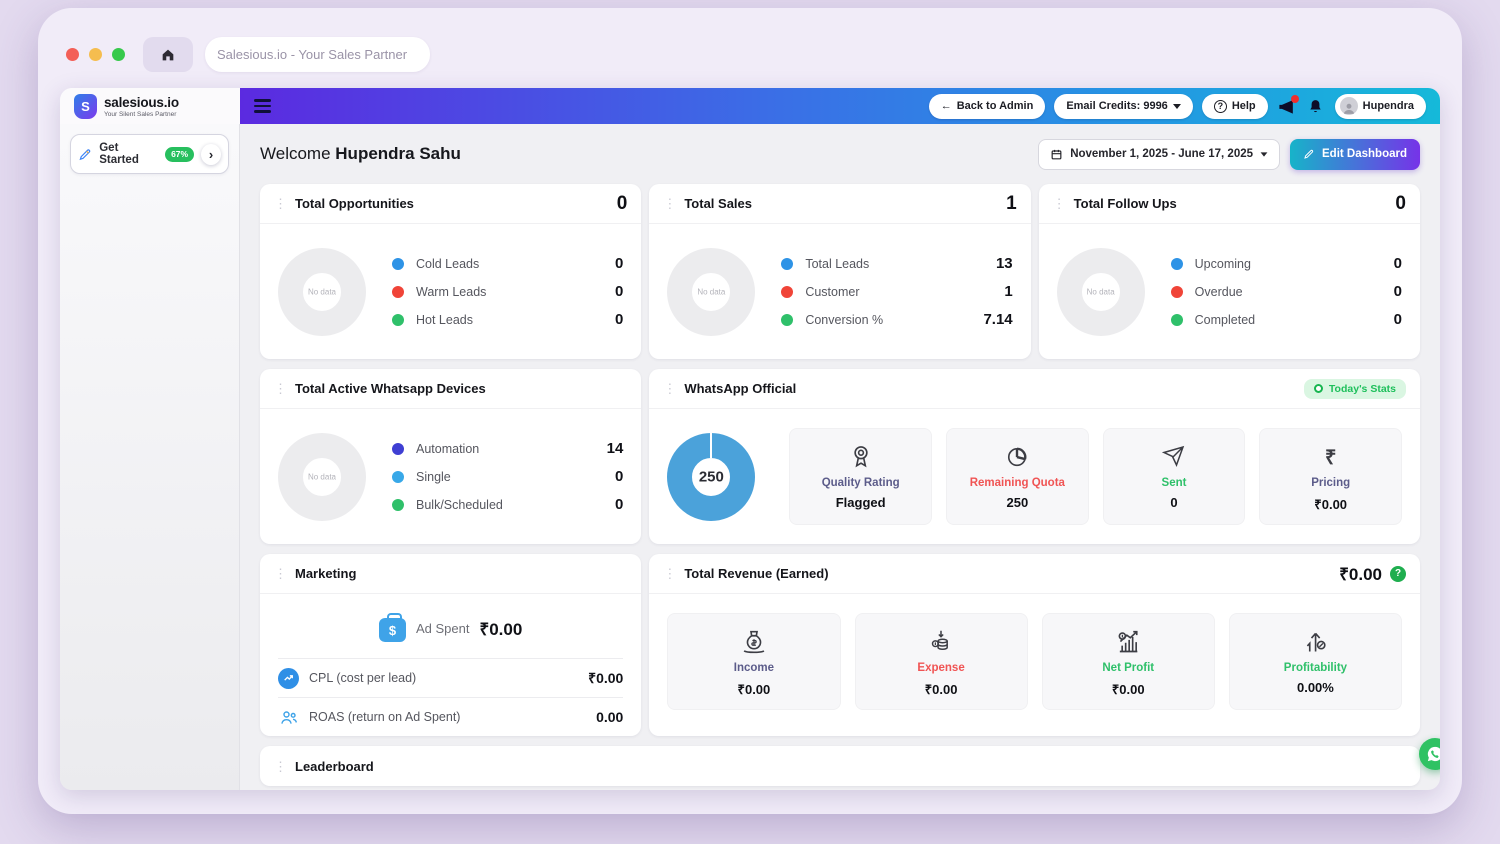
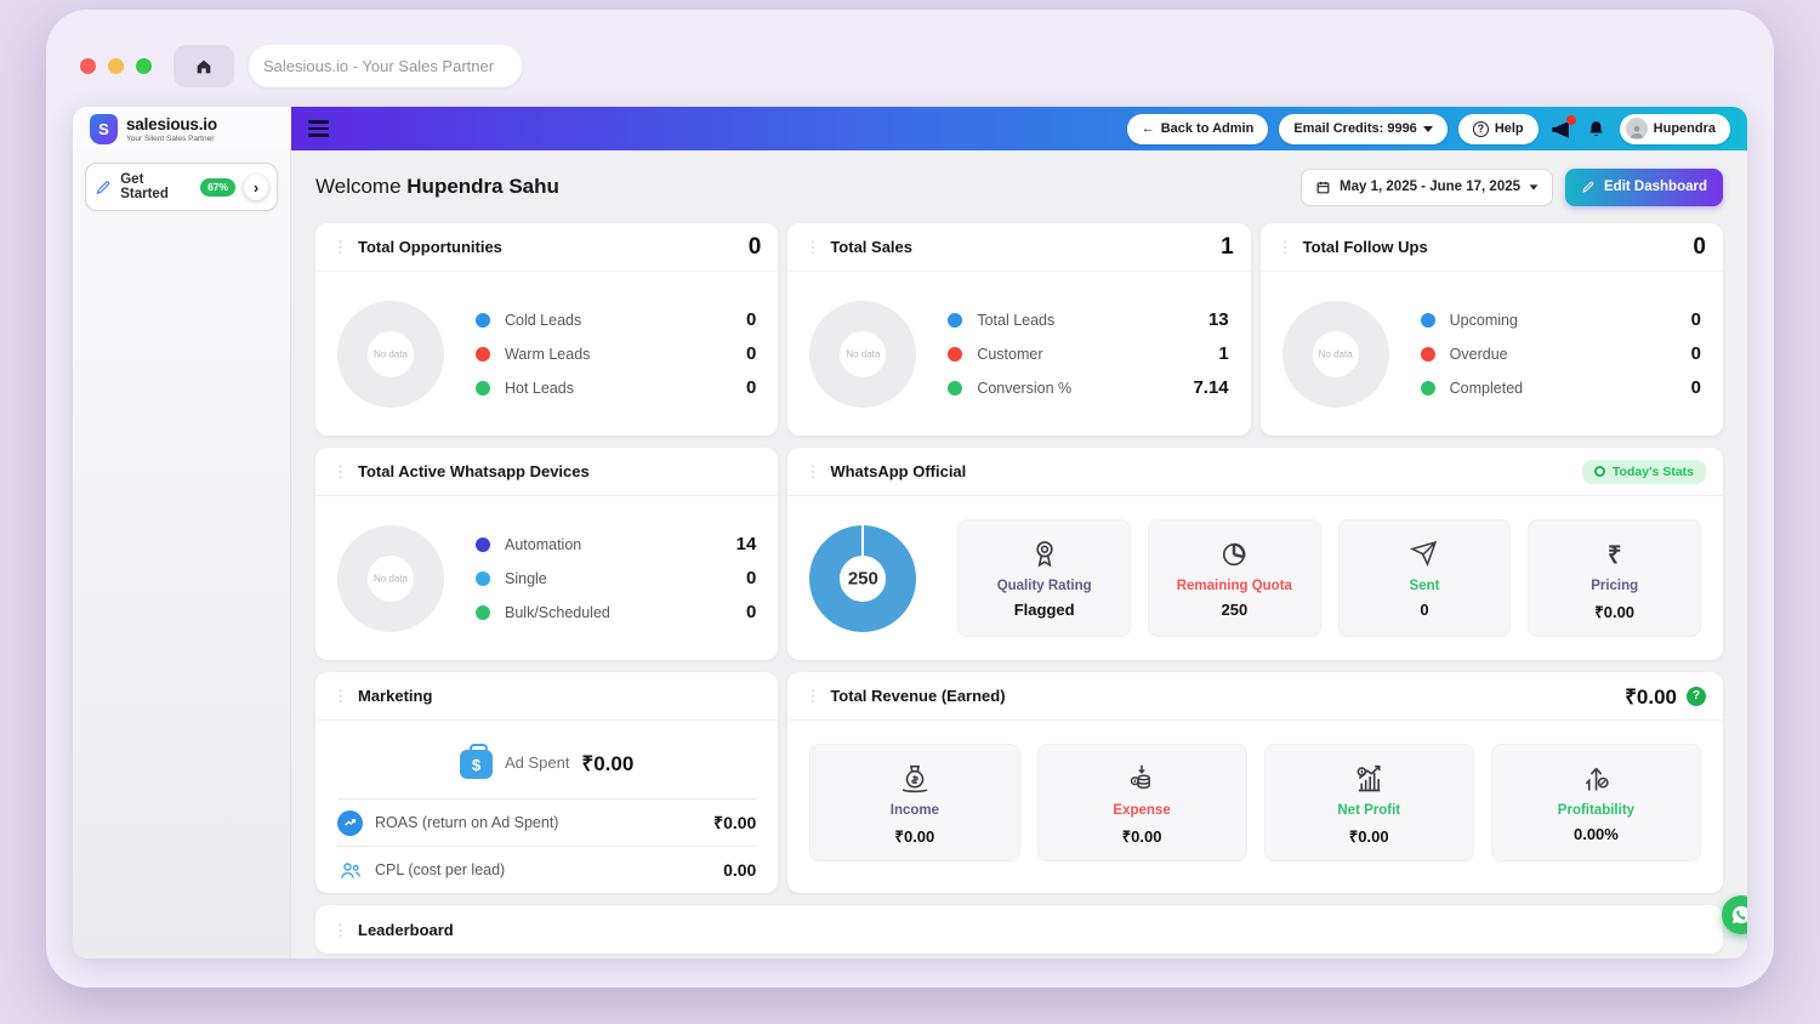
  Salesious.io - Your Sales Partner
  S
  salesious.io
  ←
  Back to Admin
  Email Credits: 9996
  ?
  Help
  Hupendra
  Get Started
  67%
  ›
  Welcome Hupendra Sahu
- November 1, 2025 - June 17, 2025
+ May 1, 2025 - June 17, 2025
  Edit Dashboard
  ⋮
  Total Opportunities
  0
  No data
  Cold Leads
  0
  Warm Leads
  0
  Hot Leads
  0
  ⋮
  Total Sales
  1
  No data
  Total Leads
  13
  Customer
  1
  Conversion %
  7.14
  ⋮
  Total Follow Ups
  0
  No data
  Upcoming
  0
  Overdue
  0
  Completed
  0
  ⋮
  Total Active Whatsapp Devices
  No data
  Automation
  14
  Single
  0
  Bulk/Scheduled
  0
  ⋮
  WhatsApp Official
  Today's Stats
  250
  Quality Rating
  Flagged
  Remaining Quota
  250
  Sent
  0
  ₹
  Pricing
  ₹0.00
  ⋮
  Marketing
  $
  Ad Spent
  ₹0.00
- CPL (cost per lead)
+ ROAS (return on Ad Spent)
  ₹0.00
- ROAS (return on Ad Spent)
+ CPL (cost per lead)
  0.00
  ⋮
  Total Revenue (Earned)
  ₹0.00
  ?
  Income
  ₹0.00
  Expense
  ₹0.00
  Net Profit
  ₹0.00
  Profitability
  0.00%
  ⋮
  Leaderboard
